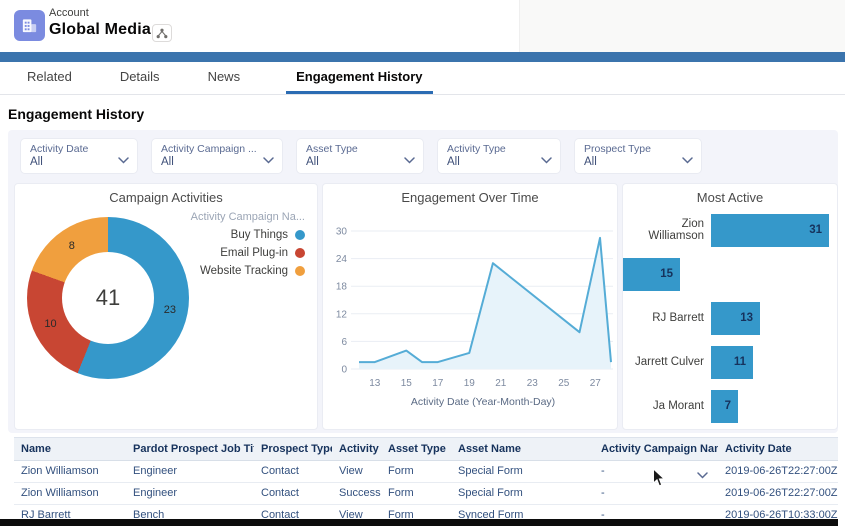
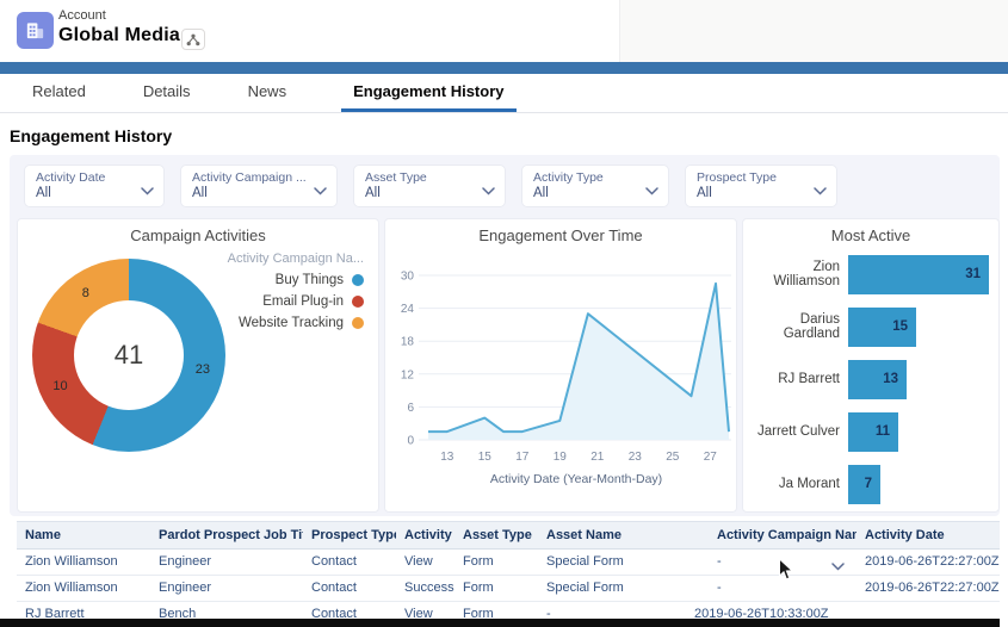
  Account
  Global Media
  Related
  Details
  News
  Engagement History
  Engagement History
  Activity Date
  All
  Activity Campaign ...
  All
  Asset Type
  All
  Activity Type
  All
  Prospect Type
  All
  Campaign Activities
  41
  23
  10
  8
  Activity Campaign Na...
  Buy Things
  Email Plug-in
  Website Tracking
  Engagement Over Time
  0
  6
  12
  18
  24
  30
  13
  15
  17
  19
  21
  23
  25
  27
  Activity Date (Year-Month-Day)
  Most Active
  Zion Williamson
  31
+ Darius Gardland
  15
  RJ Barrett
  13
  Jarrett Culver
  11
  Ja Morant
  7
  Name
  Pardot Prospect Job Ti
  Prospect Typ
  Activity
  Asset Type
  Asset Name
  Activity Campaign Na
  Activity Date
  Zion Williamson
  Engineer
  Contact
  View
  Form
  Special Form
  -
  2019-06-26T22:27:00Z
  Zion Williamson
  Engineer
  Contact
  Success
  Form
  Special Form
  -
  2019-06-26T22:27:00Z
  RJ Barrett
  Bench
  Contact
  View
  Form
- Synced Form
  -
  2019-06-26T10:33:00Z
